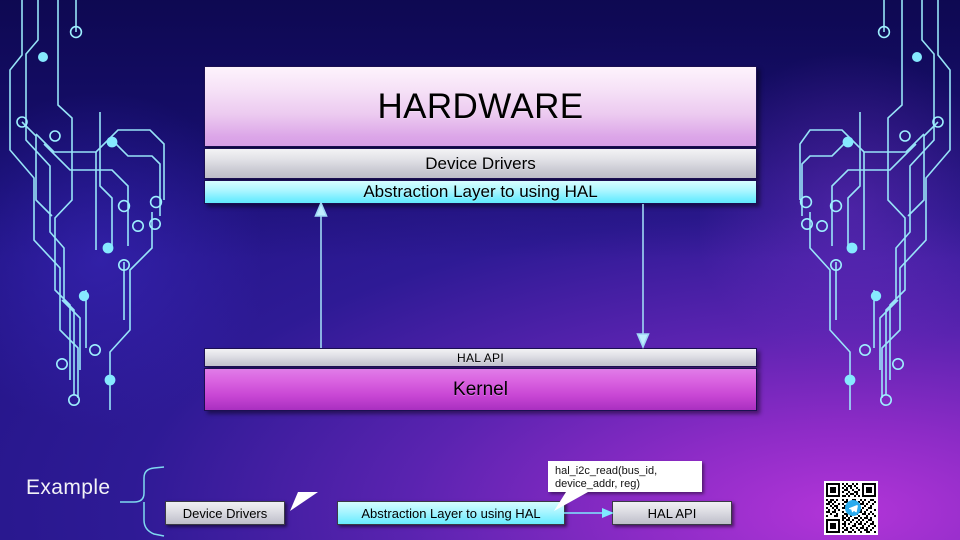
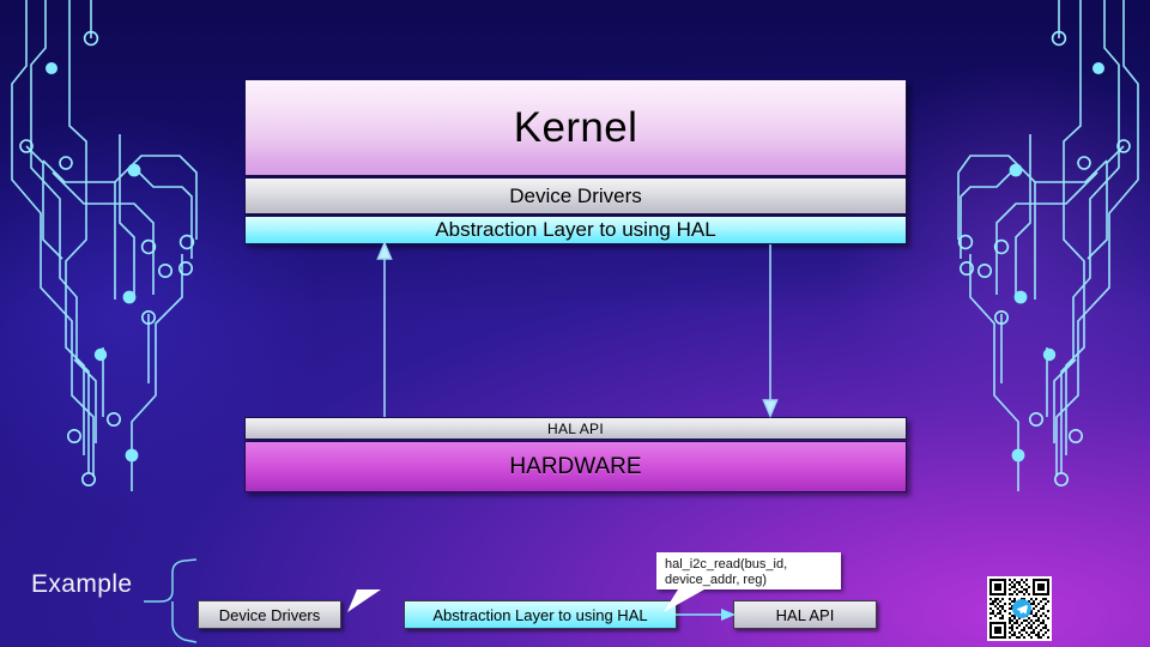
- HARDWARE
+ Kernel
  Device Drivers
  Abstraction Layer to using HAL
  HAL API
- Kernel
+ HARDWARE
  Example
  Device Drivers
  Abstraction Layer to using HAL
  HAL API
  hal_i2c_read(bus_id,
  device_addr, reg)
